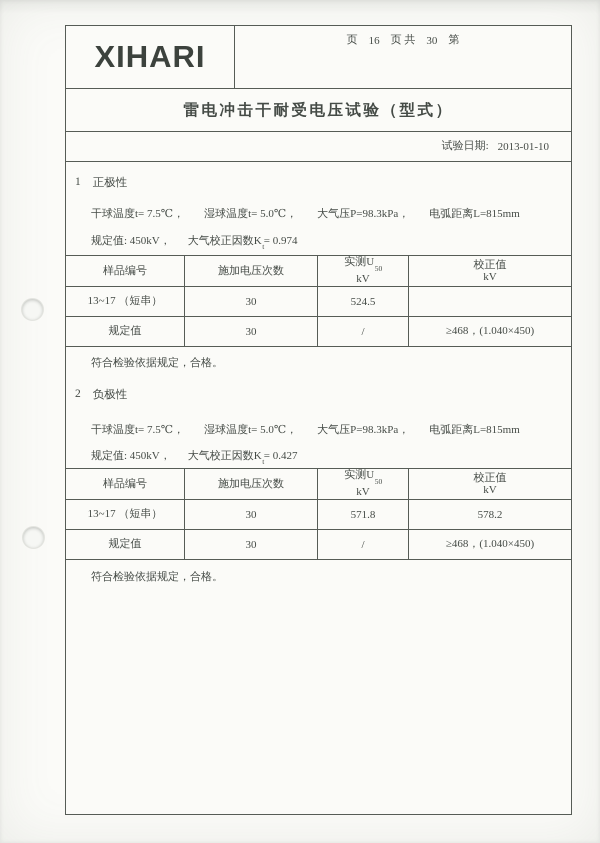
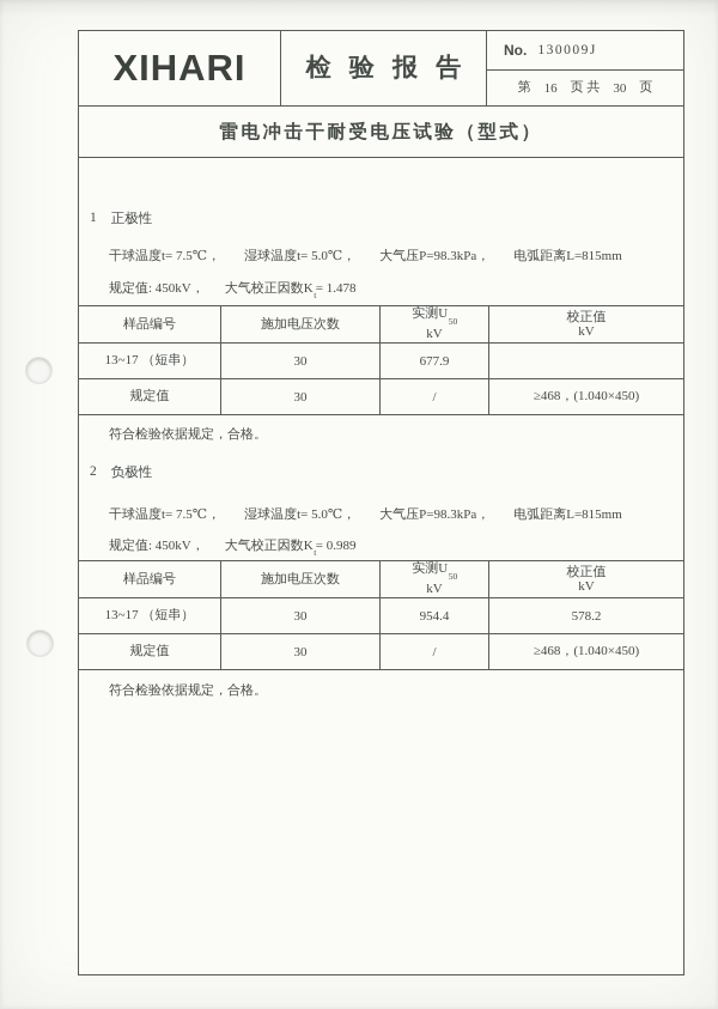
  XIHARI
+ 检 验 报 告
+ No.
+ 130009J
- 页
+ 第
  16
  页 共
  30
- 第
+ 页
  雷电冲击干耐受电压试验（型式）
- 试验日期:
- 2013-01-10
  1
  正极性
  干球温度t= 7.5℃，
  湿球温度t= 5.0℃，
  大气压P=98.3kPa，
  电弧距离L=815mm
  规定值: 450kV，
- 大气校正因数Kt= 0.974
+ 大气校正因数Kt= 1.478
  样品编号
  施加电压次数
  实测U50
  kV
  校正值
  kV
  13~17 （短串）
  30
- 524.5
+ 677.9
  规定值
  30
  /
  ≥468，(1.040×450)
  符合检验依据规定，合格。
  2
  负极性
  干球温度t= 7.5℃，
  湿球温度t= 5.0℃，
  大气压P=98.3kPa，
  电弧距离L=815mm
  规定值: 450kV，
- 大气校正因数Kt= 0.427
+ 大气校正因数Kt= 0.989
  样品编号
  施加电压次数
  实测U50
  kV
  校正值
  kV
  13~17 （短串）
  30
- 571.8
+ 954.4
  578.2
  规定值
  30
  /
  ≥468，(1.040×450)
  符合检验依据规定，合格。
